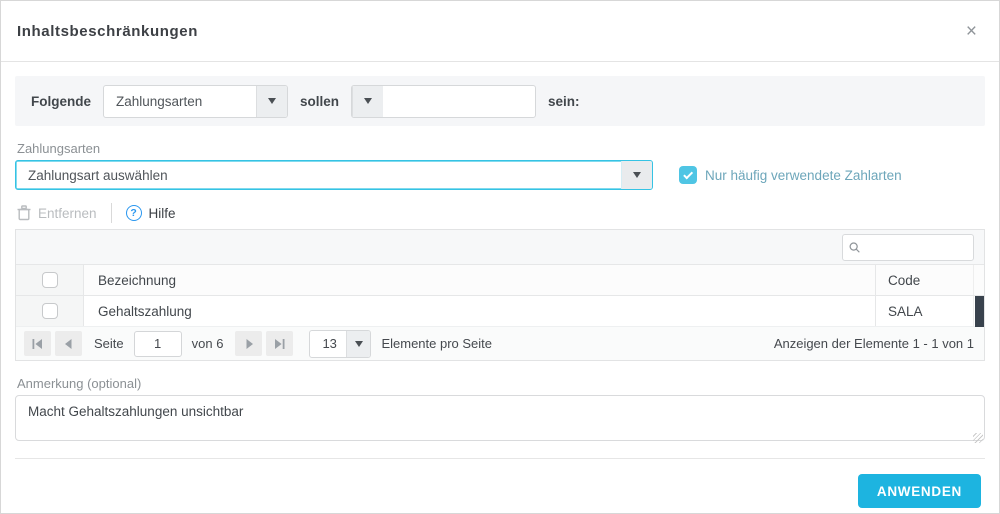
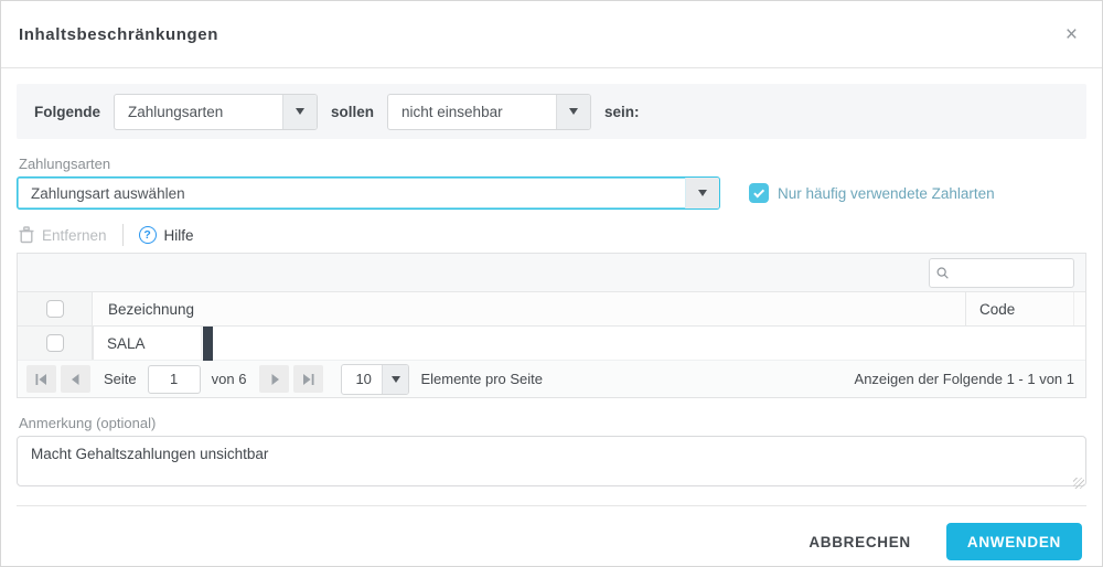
  Inhaltsbeschränkungen
  ×
  Folgende
  Zahlungsarten
  sollen
+ nicht einsehbar
  sein:
  Zahlungsarten
  Zahlungsart auswählen
  Nur häufig verwendete Zahlarten
  Entfernen
  ?
  Hilfe
  Bezeichnung
  Code
- Gehaltszahlung
  SALA
  Seite
  1
  von 6
- 13
+ 10
  Elemente pro Seite
- Anzeigen der Elemente 1 - 1 von 1
+ Anzeigen der Folgende 1 - 1 von 1
  Anmerkung (optional)
  Macht Gehaltszahlungen unsichtbar
+ ABBRECHEN
  ANWENDEN
